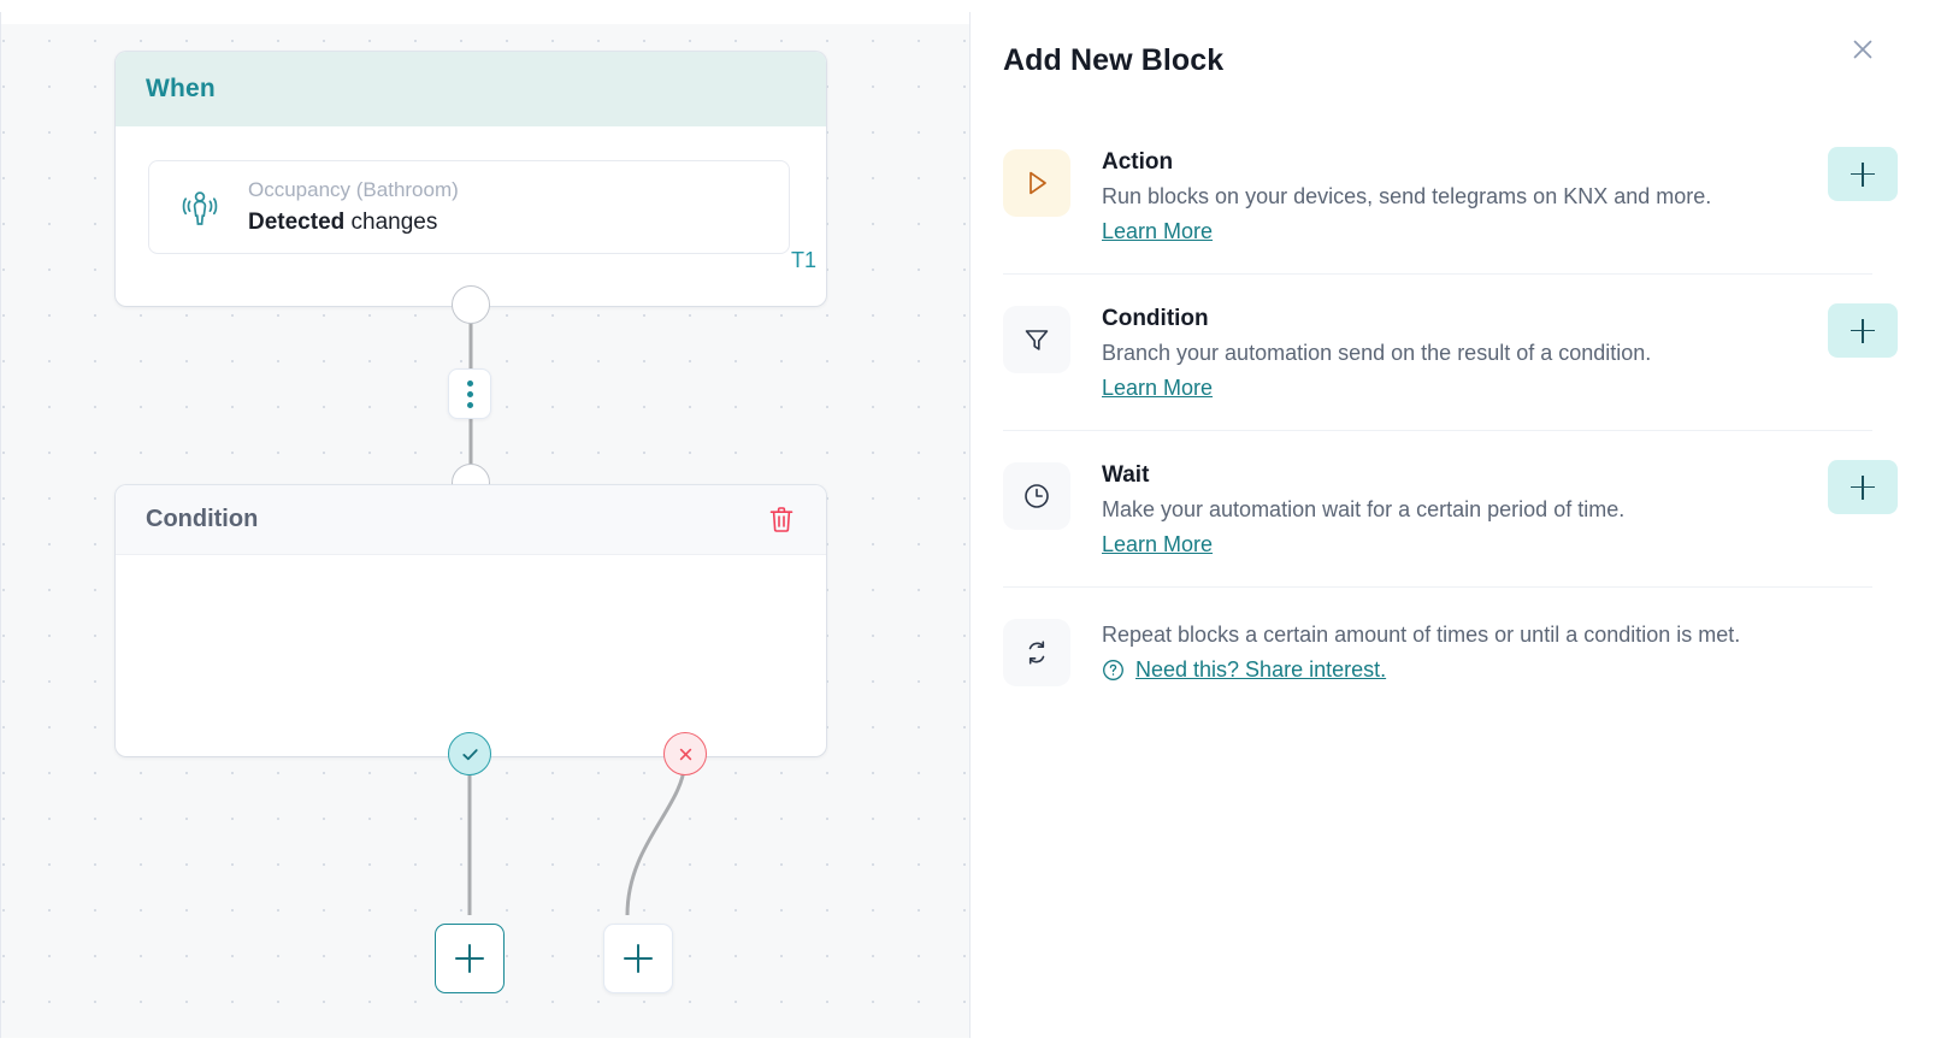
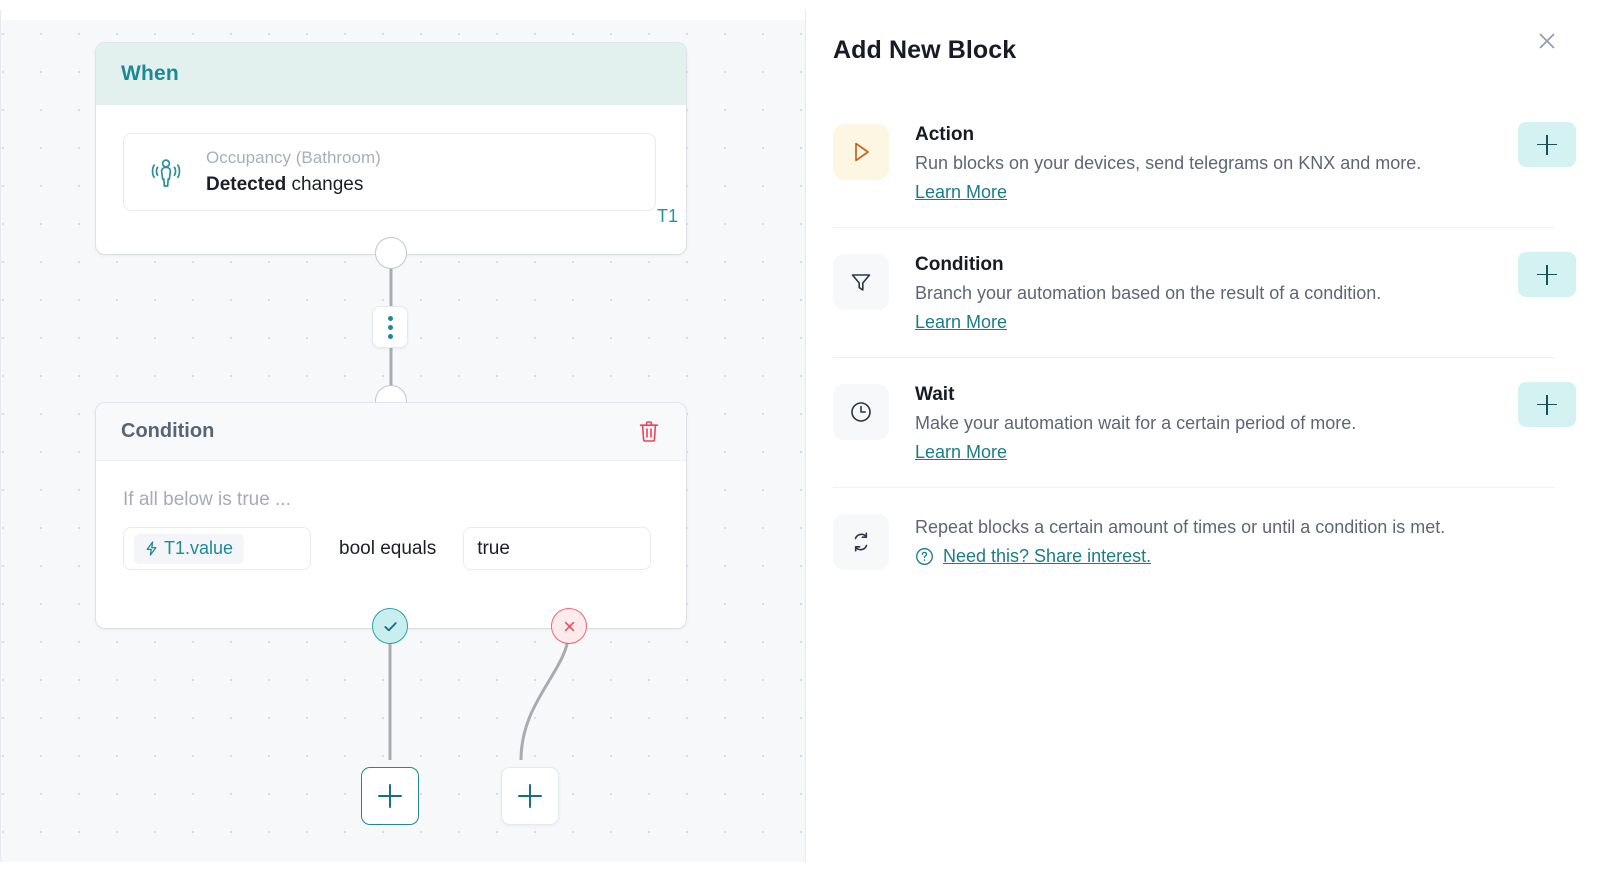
  When
  Occupancy (Bathroom)
  Detected changes
  T1
  Condition
+ If all below is true ...
+ T1.value
+ bool equals
+ true
  Add New Block
  Action
  Run blocks on your devices, send telegrams on KNX and more.
  Learn More
  Condition
- Branch your automation send on the result of a condition.
+ Branch your automation based on the result of a condition.
  Learn More
  Wait
- Make your automation wait for a certain period of time.
+ Make your automation wait for a certain period of more.
  Learn More
  Repeat blocks a certain amount of times or until a condition is met.
  Need this? Share interest.
